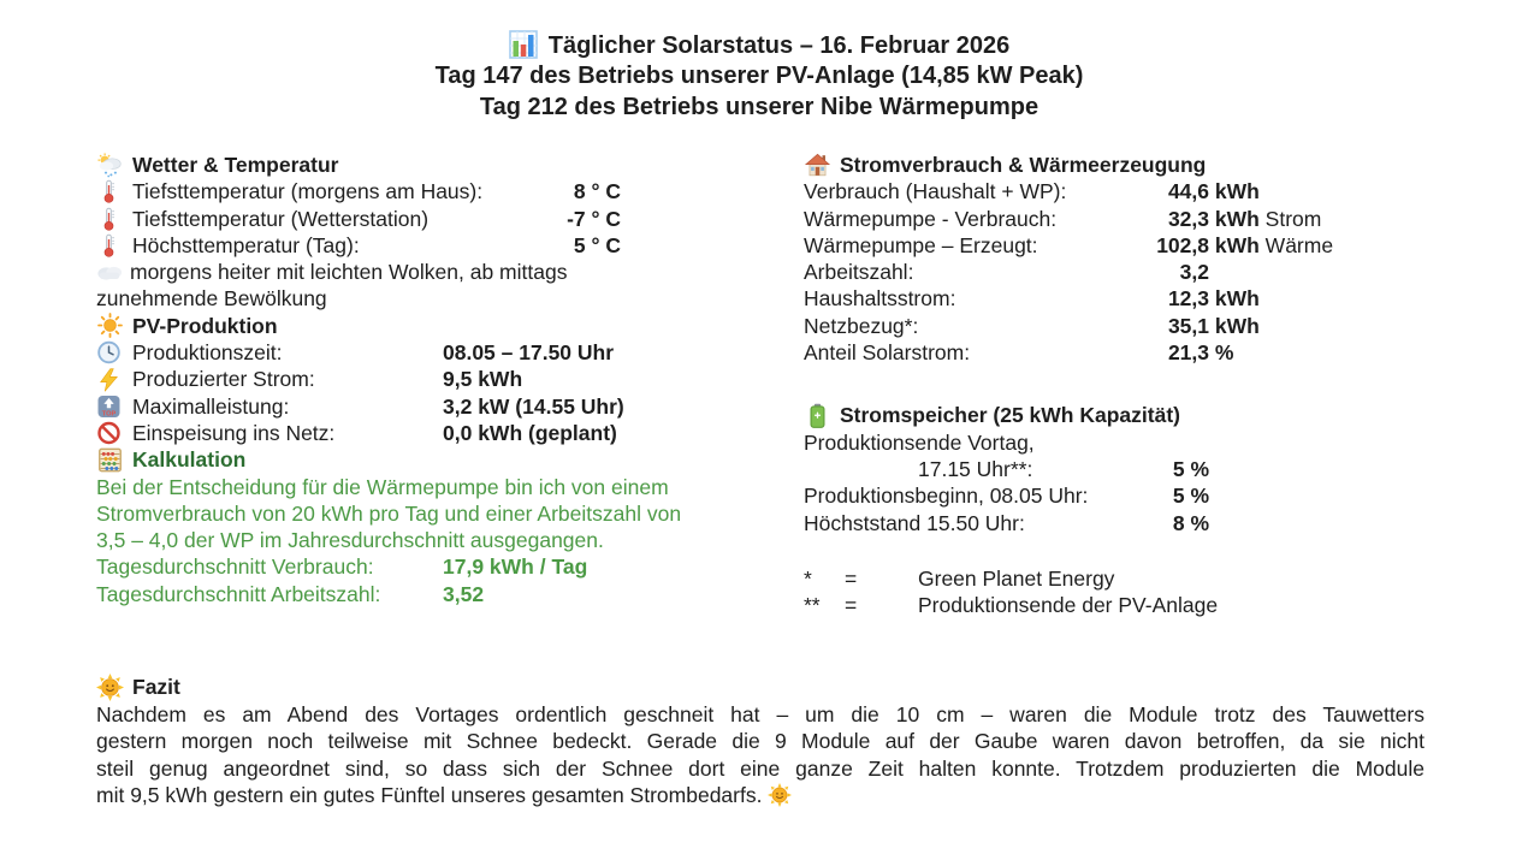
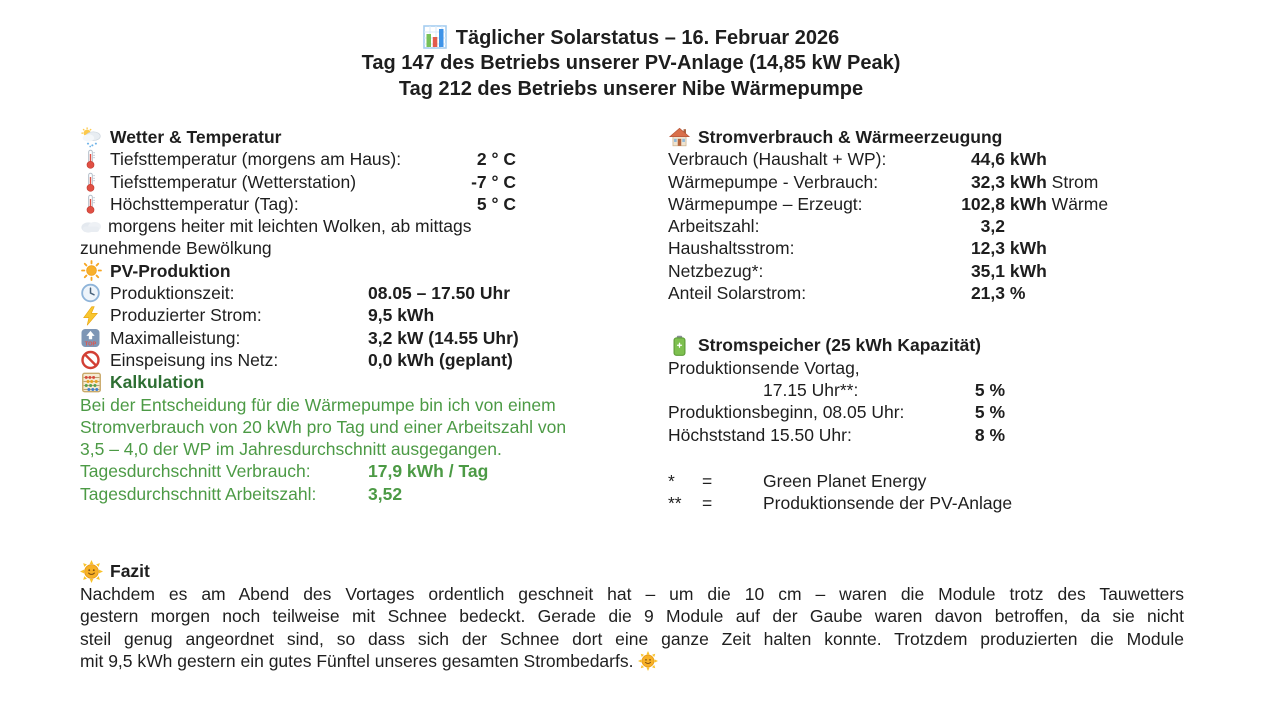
  Täglicher Solarstatus – 16. Februar 2026
  Tag 147 des Betriebs unserer PV-Anlage (14,85 kW Peak)
  Tag 212 des Betriebs unserer Nibe Wärmepumpe
  Wetter & Temperatur
  Tiefsttemperatur (morgens am Haus):
- 8 ° C
+ 2 ° C
  Tiefsttemperatur (Wetterstation)
  -7 ° C
  Höchsttemperatur (Tag):
  5 ° C
  morgens heiter mit leichten Wolken, ab mittags zunehmende Bewölkung
  PV-Produktion
  Produktionszeit:
  08.05 – 17.50 Uhr
  Produzierter Strom:
  9,5 kWh
  Maximalleistung:
  3,2 kW (14.55 Uhr)
  Einspeisung ins Netz:
  0,0 kWh (geplant)
  Kalkulation
  Bei der Entscheidung für die Wärmepumpe bin ich von einem Stromverbrauch von 20 kWh pro Tag und einer Arbeitszahl von 3,5 – 4,0 der WP im Jahresdurchschnitt ausgegangen.
  Tagesdurchschnitt Verbrauch:
  17,9 kWh / Tag
  Tagesdurchschnitt Arbeitszahl:
  3,52
  Stromverbrauch & Wärmeerzeugung
  Verbrauch (Haushalt + WP):
  44,6
  kWh
  Wärmepumpe - Verbrauch:
  32,3
  kWh
  Strom
  Wärmepumpe – Erzeugt:
  102,8
  kWh
  Wärme
  Arbeitszahl:
  3,2
  Haushaltsstrom:
  12,3
  kWh
  Netzbezug*:
  35,1
  kWh
  Anteil Solarstrom:
  21,3
  %
  Stromspeicher (25 kWh Kapazität)
  Produktionsende Vortag,
  17.15 Uhr**:
  5 %
  Produktionsbeginn, 08.05 Uhr:
  5 %
  Höchststand 15.50 Uhr:
  8 %
  *
  =
  Green Planet Energy
  **
  =
  Produktionsende der PV-Anlage
  Fazit
  Nachdem es am Abend des Vortages ordentlich geschneit hat – um die 10 cm – waren die Module trotz des Tauwetters
  gestern morgen noch teilweise mit Schnee bedeckt. Gerade die 9 Module auf der Gaube waren davon betroffen, da sie nicht
  steil genug angeordnet sind, so dass sich der Schnee dort eine ganze Zeit halten konnte. Trotzdem produzierten die Module
  mit 9,5 kWh gestern ein gutes Fünftel unseres gesamten Strombedarfs.
